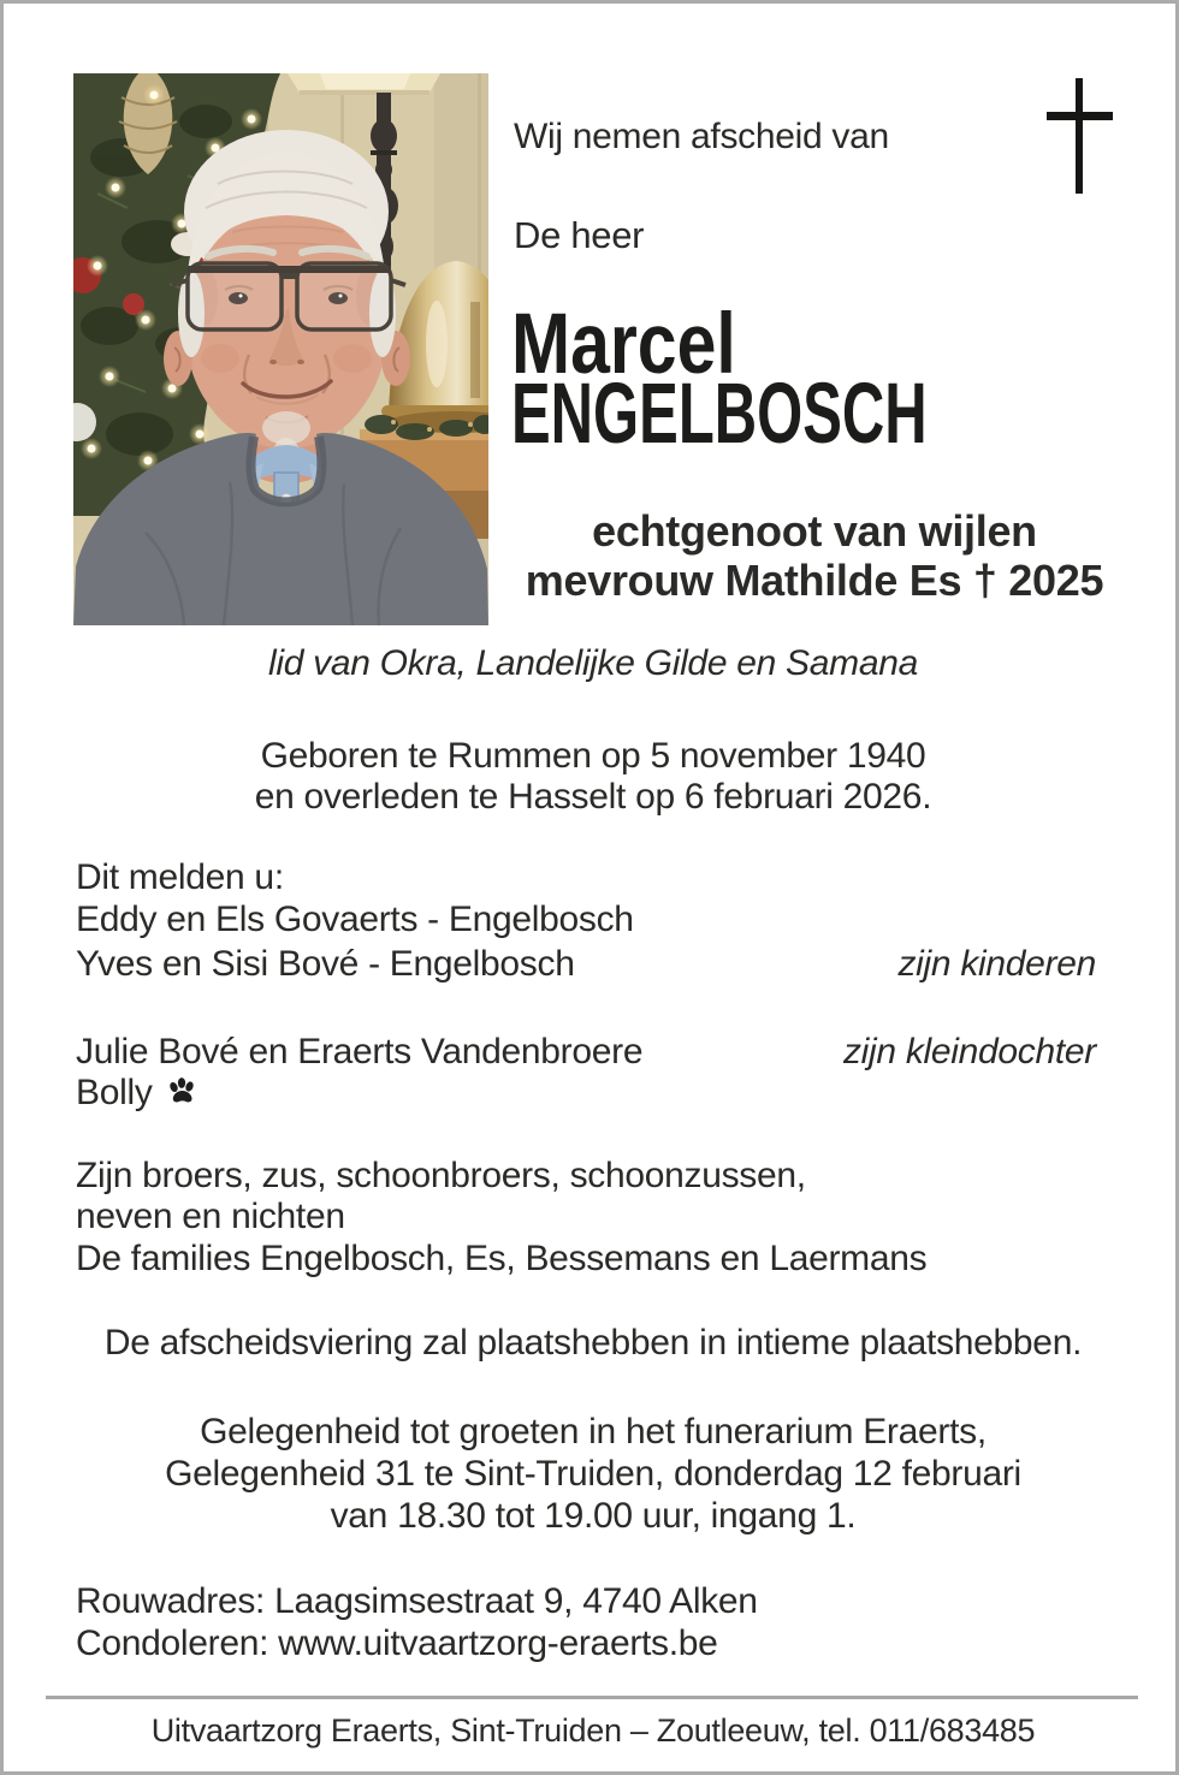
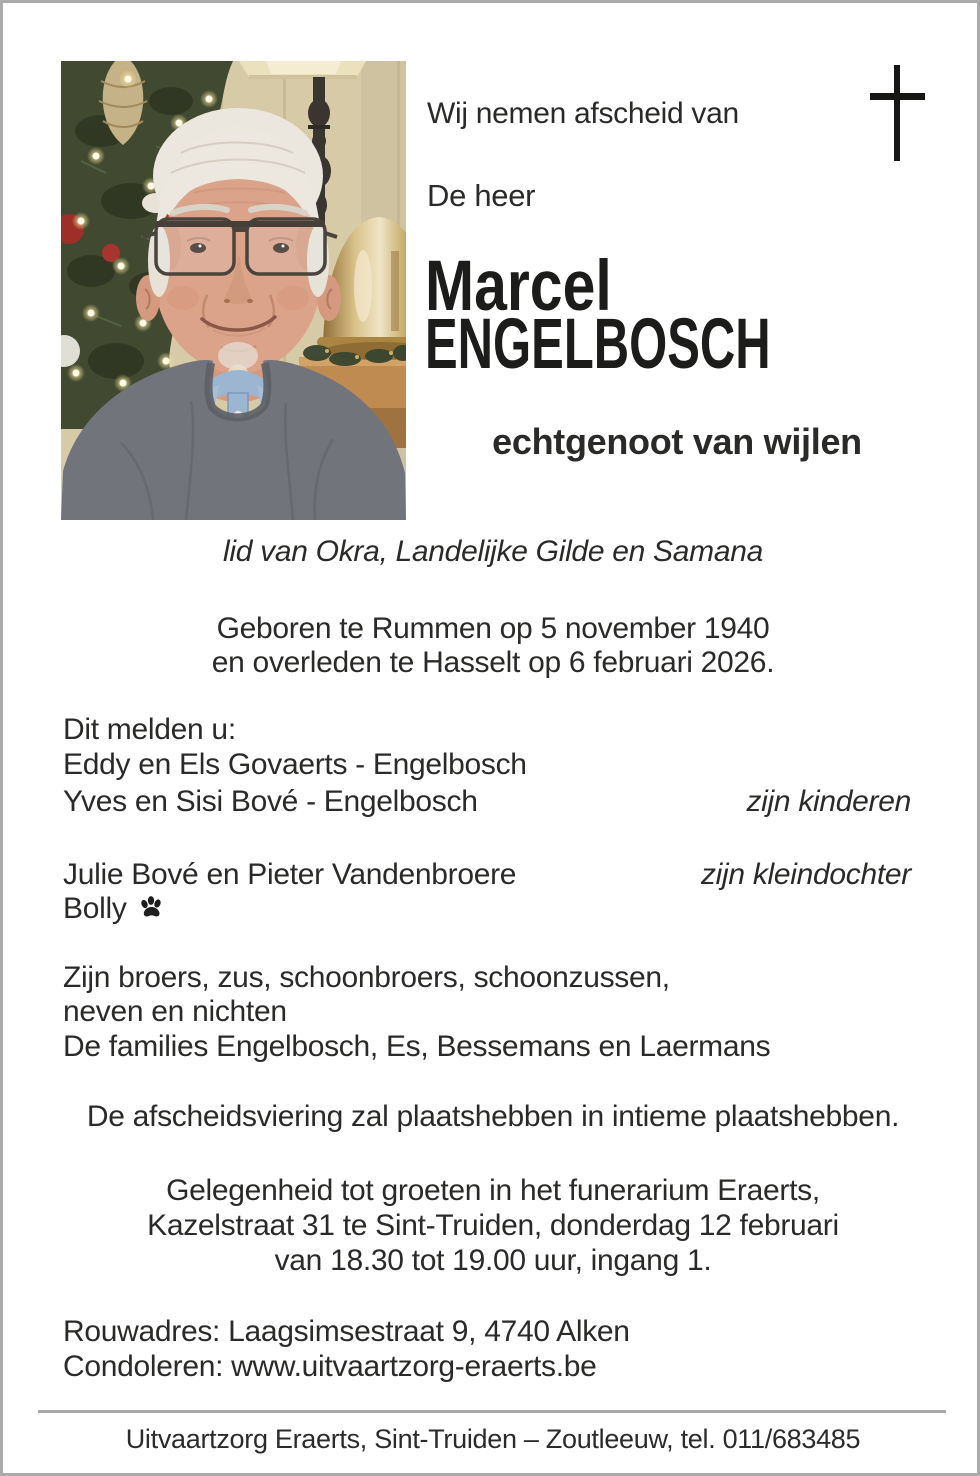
  Wij nemen afscheid van
  De heer
  Marcel
  ENGELBOSCH
  echtgenoot van wijlen
- mevrouw Mathilde Es † 2025
  lid van Okra, Landelijke Gilde en Samana
  Geboren te Rummen op 5 november 1940
  en overleden te Hasselt op 6 februari 2026.
  Dit melden u:
  Eddy en Els Govaerts - Engelbosch
  Yves en Sisi Bové - Engelbosch
  zijn kinderen
- Julie Bové en Eraerts Vandenbroere
+ Julie Bové en Pieter Vandenbroere
  zijn kleindochter
  Bolly
  Zijn broers, zus, schoonbroers, schoonzussen,
  neven en nichten
  De families Engelbosch, Es, Bessemans en Laermans
  De afscheidsviering zal plaatshebben in intieme plaatshebben.
  Gelegenheid tot groeten in het funerarium Eraerts,
- Gelegenheid 31 te Sint-Truiden, donderdag 12 februari
+ Kazelstraat 31 te Sint-Truiden, donderdag 12 februari
  van 18.30 tot 19.00 uur, ingang 1.
  Rouwadres: Laagsimsestraat 9, 4740 Alken
  Condoleren: www.uitvaartzorg-eraerts.be
  Uitvaartzorg Eraerts, Sint-Truiden – Zoutleeuw, tel. 011/683485
